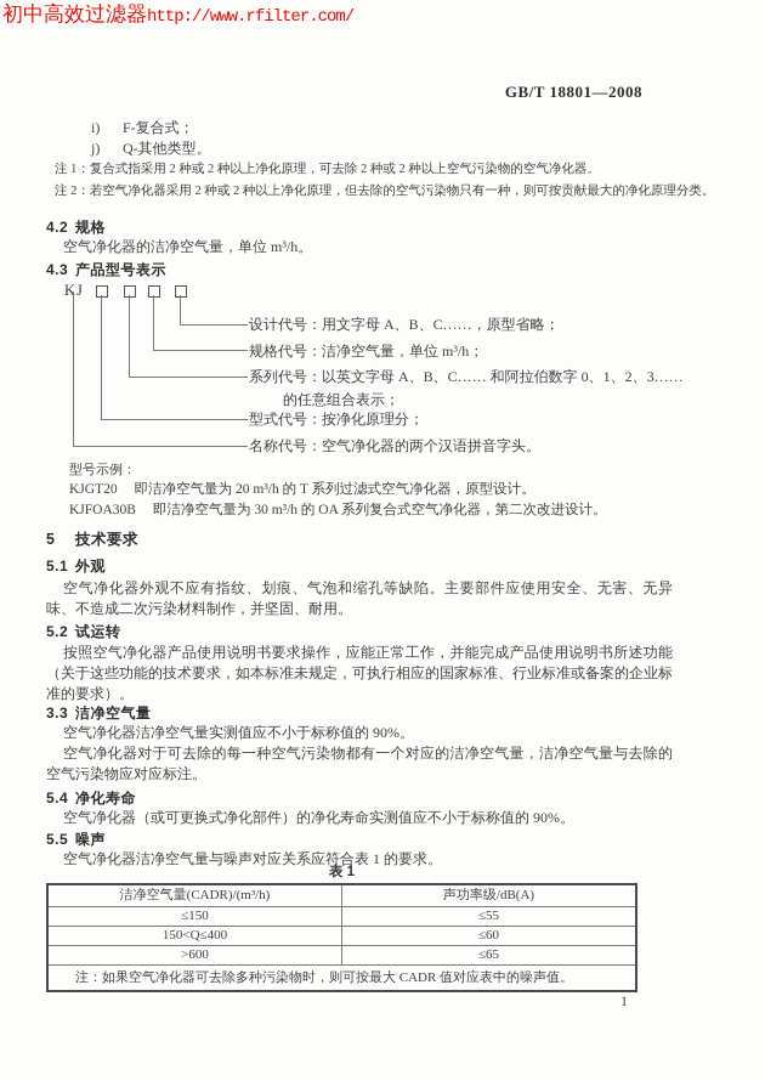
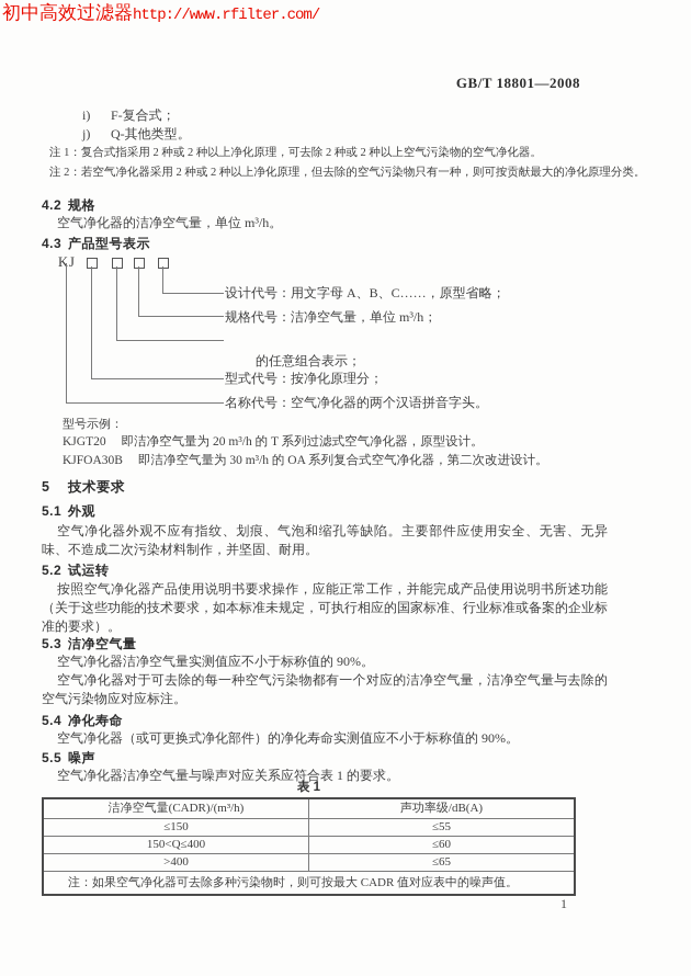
  初中高效过滤器http://www.rfilter.com/
  GB/T 18801—2008
  i) F-复合式；
  j) Q-其他类型。
  注 1：复合式指采用 2 种或 2 种以上净化原理，可去除 2 种或 2 种以上空气污染物的空气净化器。
  注 2：若空气净化器采用 2 种或 2 种以上净化原理，但去除的空气污染物只有一种，则可按贡献最大的净化原理分类。
  4.2 规格
  空气净化器的洁净空气量，单位 m³/h。
  4.3 产品型号表示
  KJ
  设计代号：用文字母 A、B、C……，原型省略；
  规格代号：洁净空气量，单位 m³/h；
- 系列代号：以英文字母 A、B、C…… 和阿拉伯数字 0、1、2、3……
  的任意组合表示；
  型式代号：按净化原理分；
  名称代号：空气净化器的两个汉语拼音字头。
  型号示例：
  KJGT20 即洁净空气量为 20 m³/h 的 T 系列过滤式空气净化器，原型设计。
  KJFOA30B 即洁净空气量为 30 m³/h 的 OA 系列复合式空气净化器，第二次改进设计。
  5 技术要求
  5.1 外观
  空气净化器外观不应有指纹、划痕、气泡和缩孔等缺陷。主要部件应使用安全、无害、无异味、不造成二次污染材料制作，并坚固、耐用。
  5.2 试运转
  按照空气净化器产品使用说明书要求操作，应能正常工作，并能完成产品使用说明书所述功能（关于这些功能的技术要求，如本标准未规定，可执行相应的国家标准、行业标准或备案的企业标准的要求）。
- 3.3 洁净空气量
+ 5.3 洁净空气量
  空气净化器洁净空气量实测值应不小于标称值的 90%。
  空气净化器对于可去除的每一种空气污染物都有一个对应的洁净空气量，洁净空气量与去除的空气污染物应对应标注。
  5.4 净化寿命
  空气净化器（或可更换式净化部件）的净化寿命实测值应不小于标称值的 90%。
  5.5 噪声
  空气净化器洁净空气量与噪声对应关系应符合表 1 的要求。
  表 1
  洁净空气量(CADR)/(m³/h)	声功率级/dB(A)
  ≤150	≤55
  150<Q≤400	≤60
- >600	≤65
+ >400	≤65
  注：如果空气净化器可去除多种污染物时，则可按最大 CADR 值对应表中的噪声值。
  1
